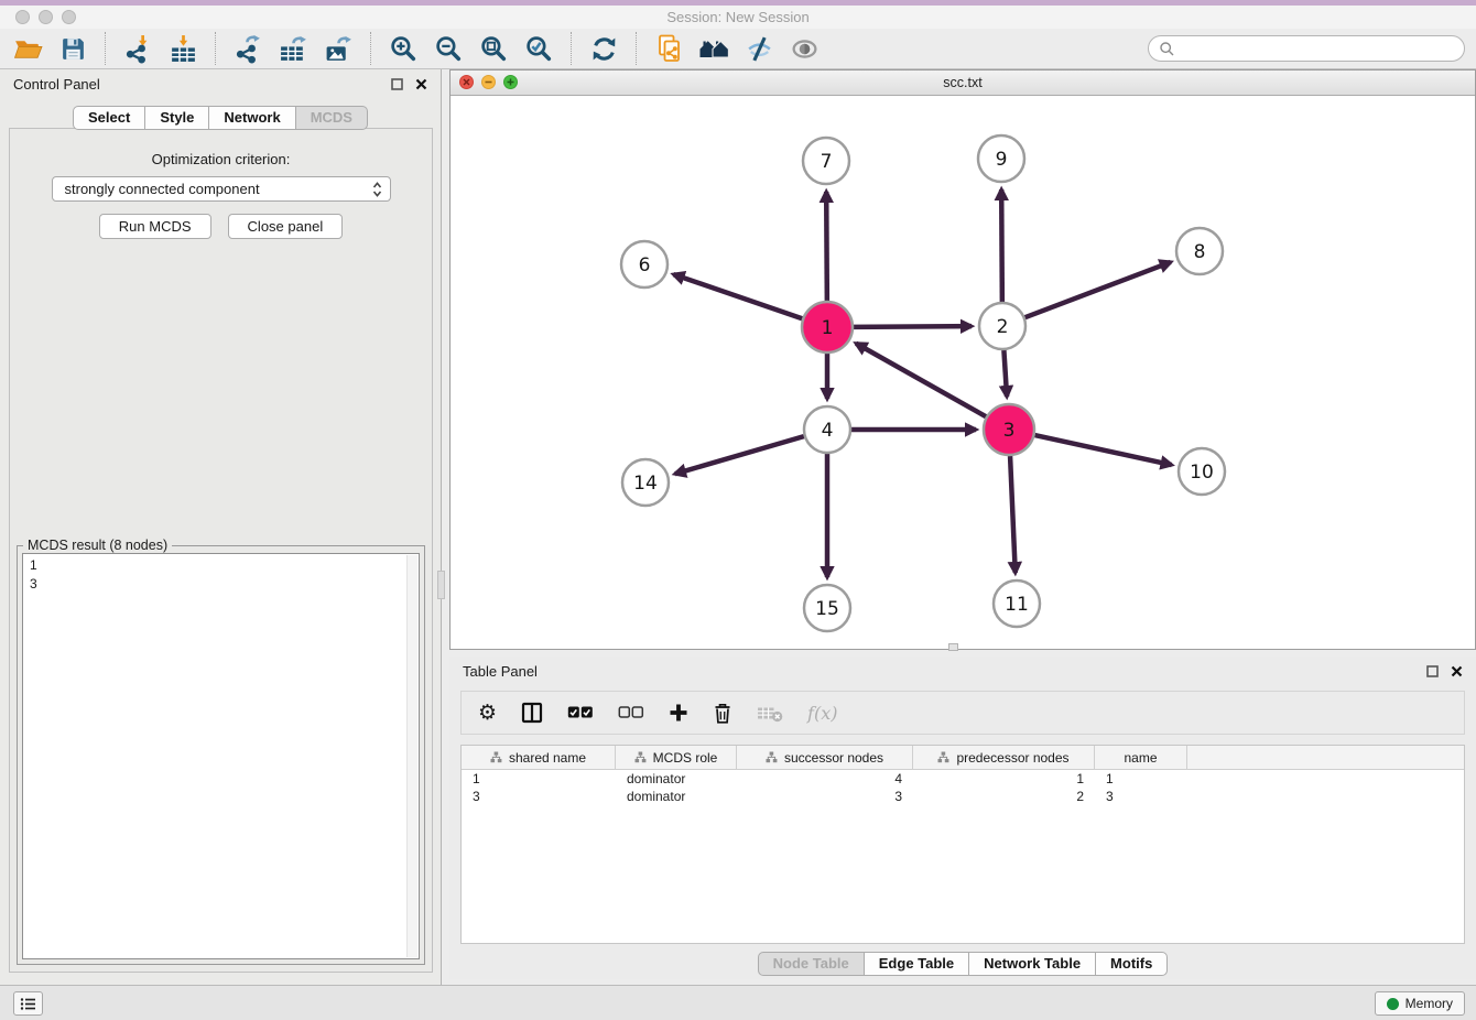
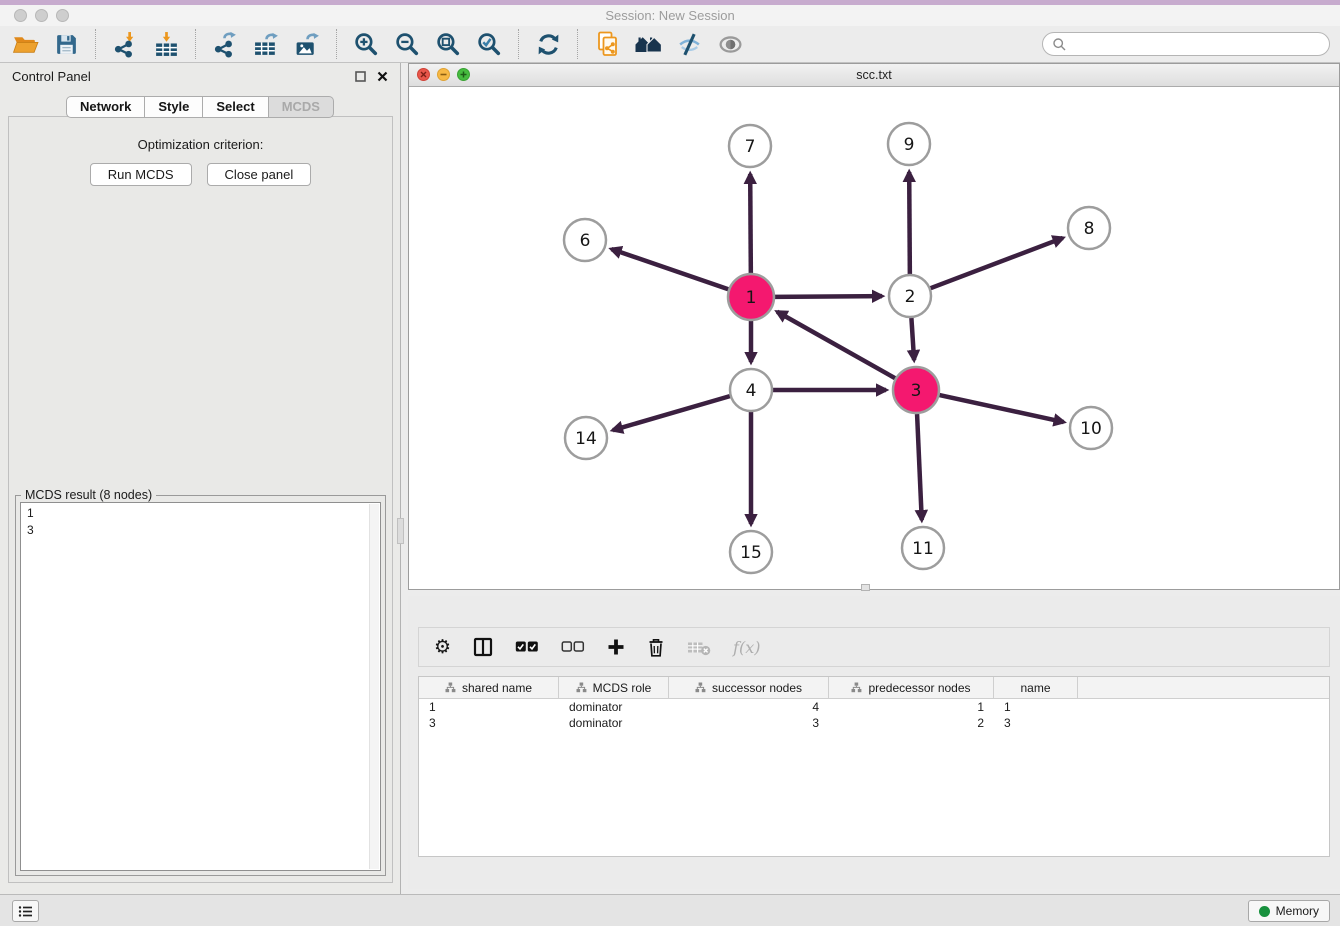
  Session: New Session
  Control Panel
- Select
+ Network
  Style
- Network
+ Select
  MCDS
  Optimization criterion:
- strongly connected component
  Run MCDS
  Close panel
  MCDS result (8 nodes)
  1
  3
  scc.txt
  7
  9
  6
  8
  1
  2
  4
  3
  14
  10
  15
  11
- Table Panel
  ⚙
  f(x)
  shared name
  MCDS role
  successor nodes
  predecessor nodes
  name
  1
  dominator
  4
  1
  1
  3
  dominator
  3
  2
  3
- Node Table
- Edge Table
- Network Table
- Motifs
  Memory
